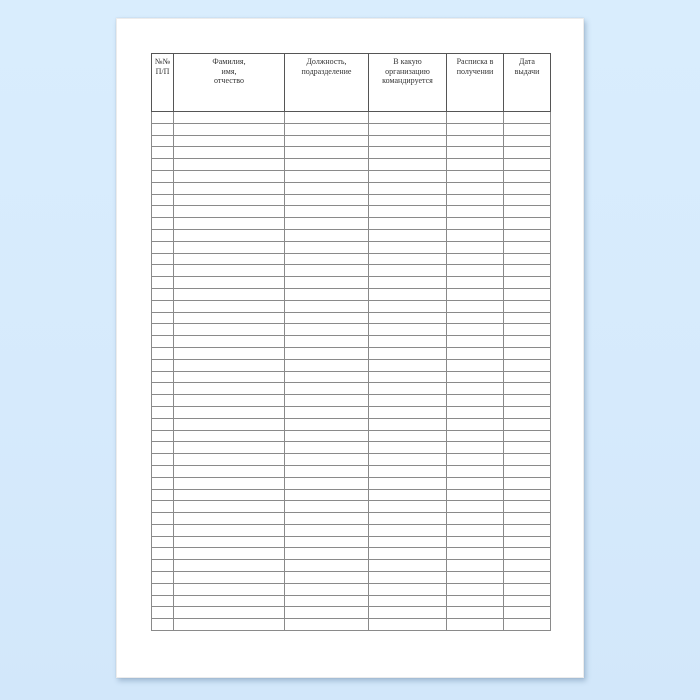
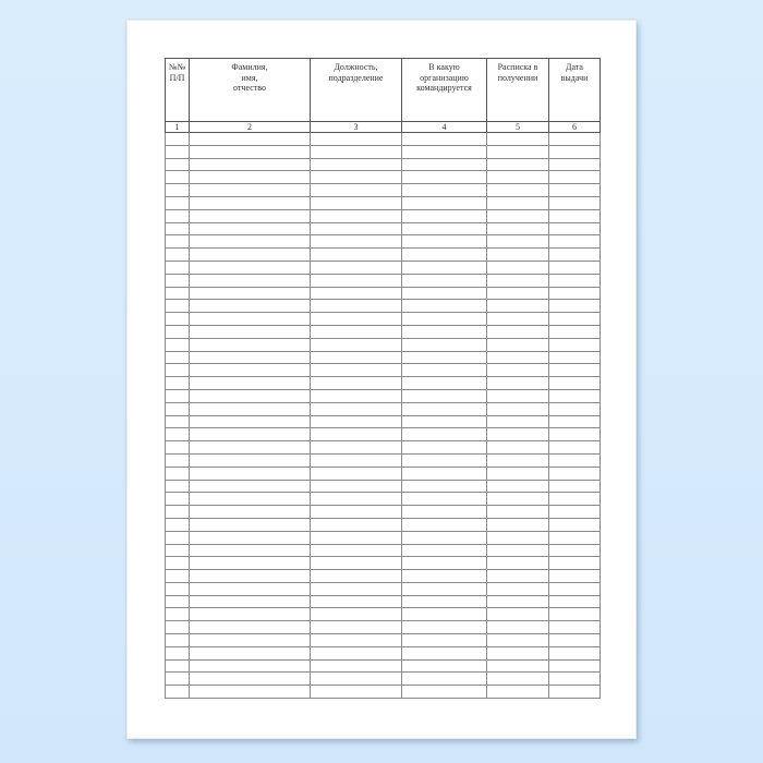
  №№ П/П	Фамилия, имя, отчество	Должность, подразделение	В какую организацию командируется	Расписка в получении	Дата выдачи
+ 1	2	3	4	5	6
